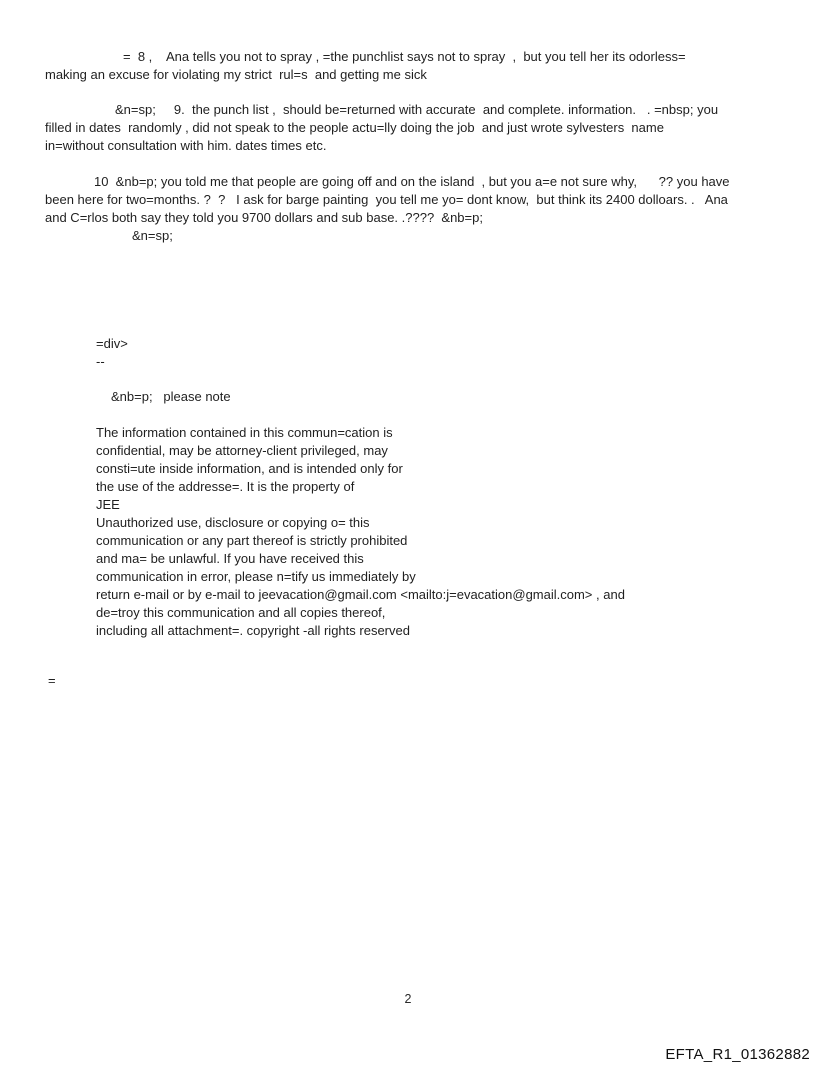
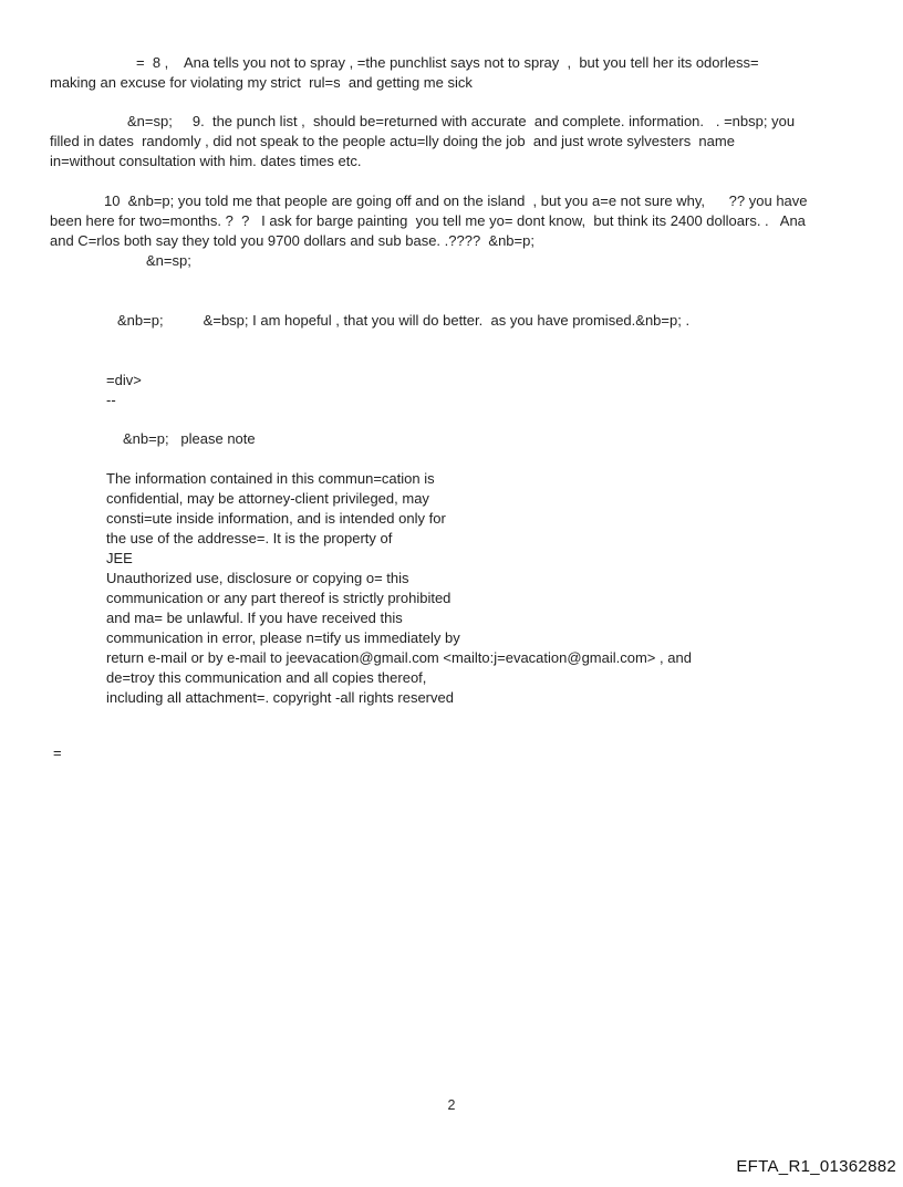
  = 8 , Ana tells you not to spray , =the punchlist says not to spray , but you tell her its odorless=
  making an excuse for violating my strict rul=s and getting me sick
  &n=sp; 9. the punch list , should be=returned with accurate and complete. information. . =nbsp; you
  filled in dates randomly , did not speak to the people actu=lly doing the job and just wrote sylvesters name
  in=without consultation with him. dates times etc.
  10 &nb=p; you told me that people are going off and on the island , but you a=e not sure why, ?? you have
  been here for two=months. ? ? I ask for barge painting you tell me yo= dont know, but think its 2400 dolloars. . Ana
  and C=rlos both say they told you 9700 dollars and sub base. .???? &nb=p;
  &n=sp;
+ &nb=p; &=bsp; I am hopeful , that you will do better. as you have promised.&nb=p; .
  =div>
  --
  &nb=p; please note
  The information contained in this commun=cation is
  confidential, may be attorney-client privileged, may
  consti=ute inside information, and is intended only for
  the use of the addresse=. It is the property of
  JEE
  Unauthorized use, disclosure or copying o= this
  communication or any part thereof is strictly prohibited
  and ma= be unlawful. If you have received this
  communication in error, please n=tify us immediately by
  return e-mail or by e-mail to jeevacation@gmail.com <mailto:j=evacation@gmail.com> , and
  de=troy this communication and all copies thereof,
  including all attachment=. copyright -all rights reserved
  =
  2
  EFTA_R1_01362882
